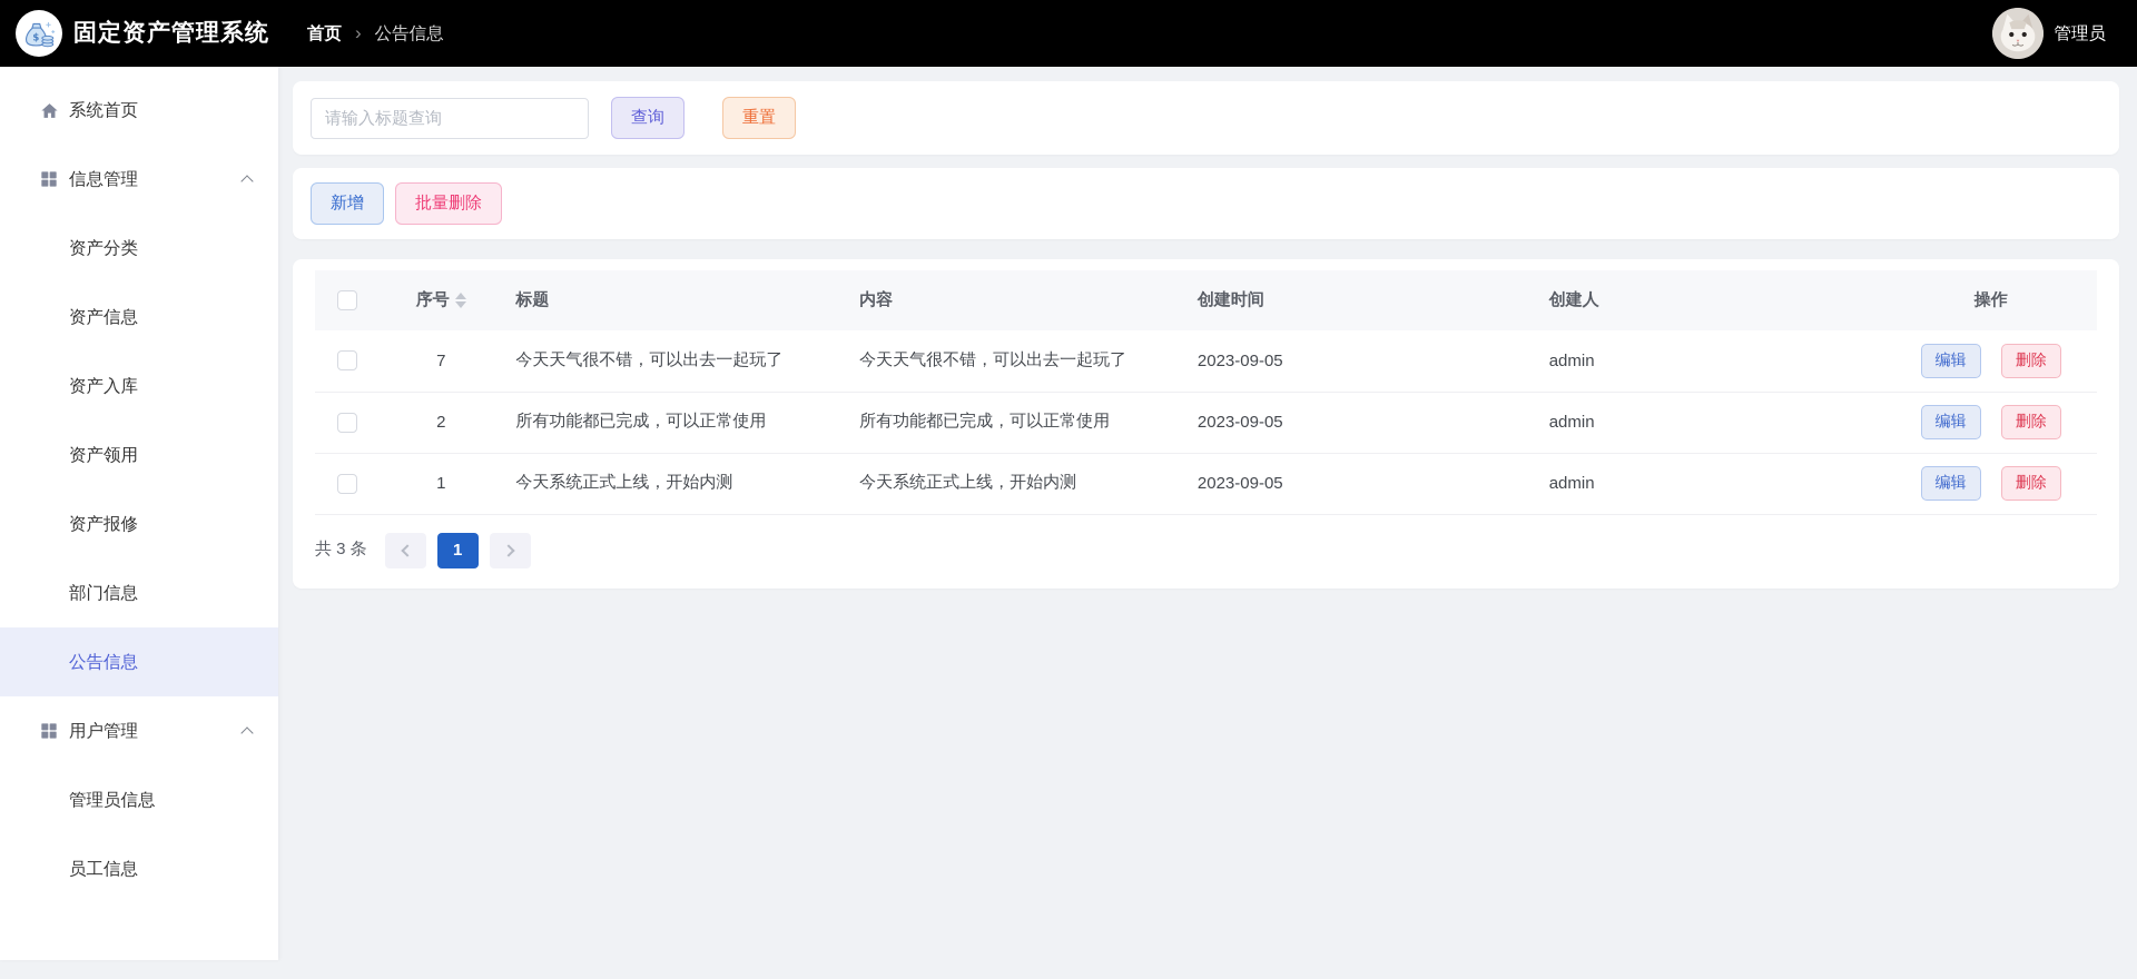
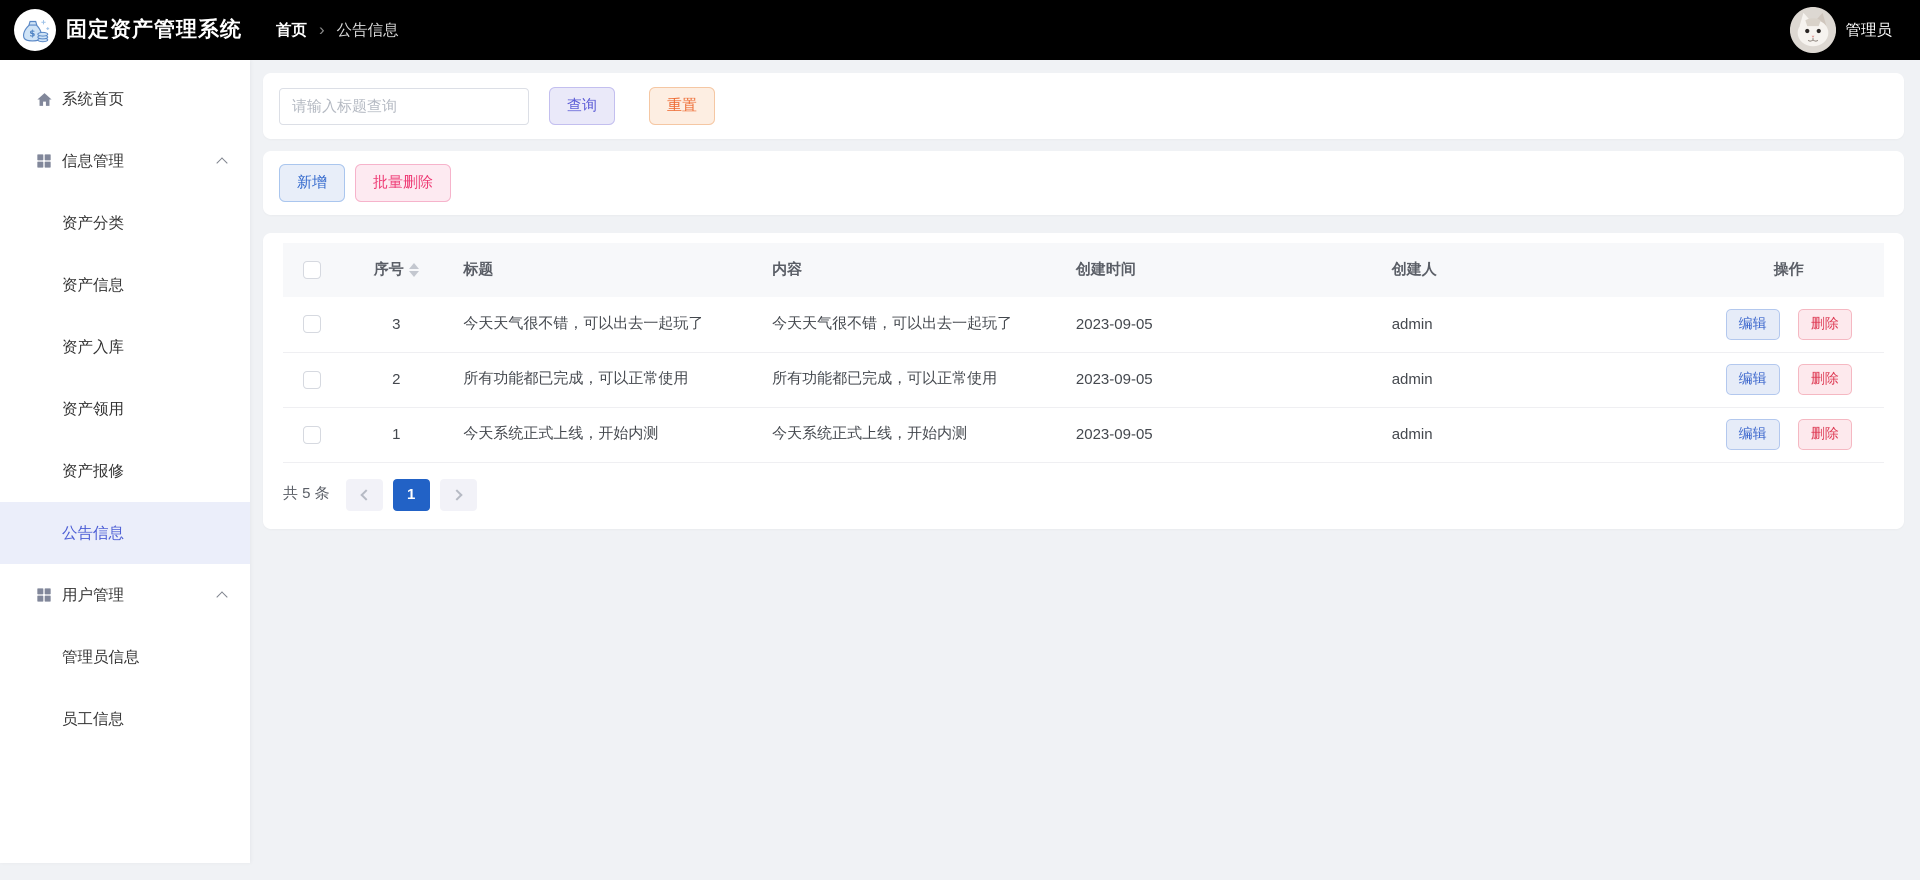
  $
  固定资产管理系统
  首页
  ›
  公告信息
  管理员
  系统首页
  信息管理
  资产分类
  资产信息
  资产入库
  资产领用
  资产报修
- 部门信息
  公告信息
  用户管理
  管理员信息
  员工信息
  请输入标题查询
  查询
  重置
  新增
  批量删除
  	序号	标题	内容	创建时间	创建人	操作
- 	7	今天天气很不错，可以出去一起玩了	今天天气很不错，可以出去一起玩了	2023-09-05	admin	编辑 删除
+ 	3	今天天气很不错，可以出去一起玩了	今天天气很不错，可以出去一起玩了	2023-09-05	admin	编辑 删除
  	2	所有功能都已完成，可以正常使用	所有功能都已完成，可以正常使用	2023-09-05	admin	编辑 删除
  	1	今天系统正式上线，开始内测	今天系统正式上线，开始内测	2023-09-05	admin	编辑 删除
- 共 3 条
+ 共 5 条
  1
